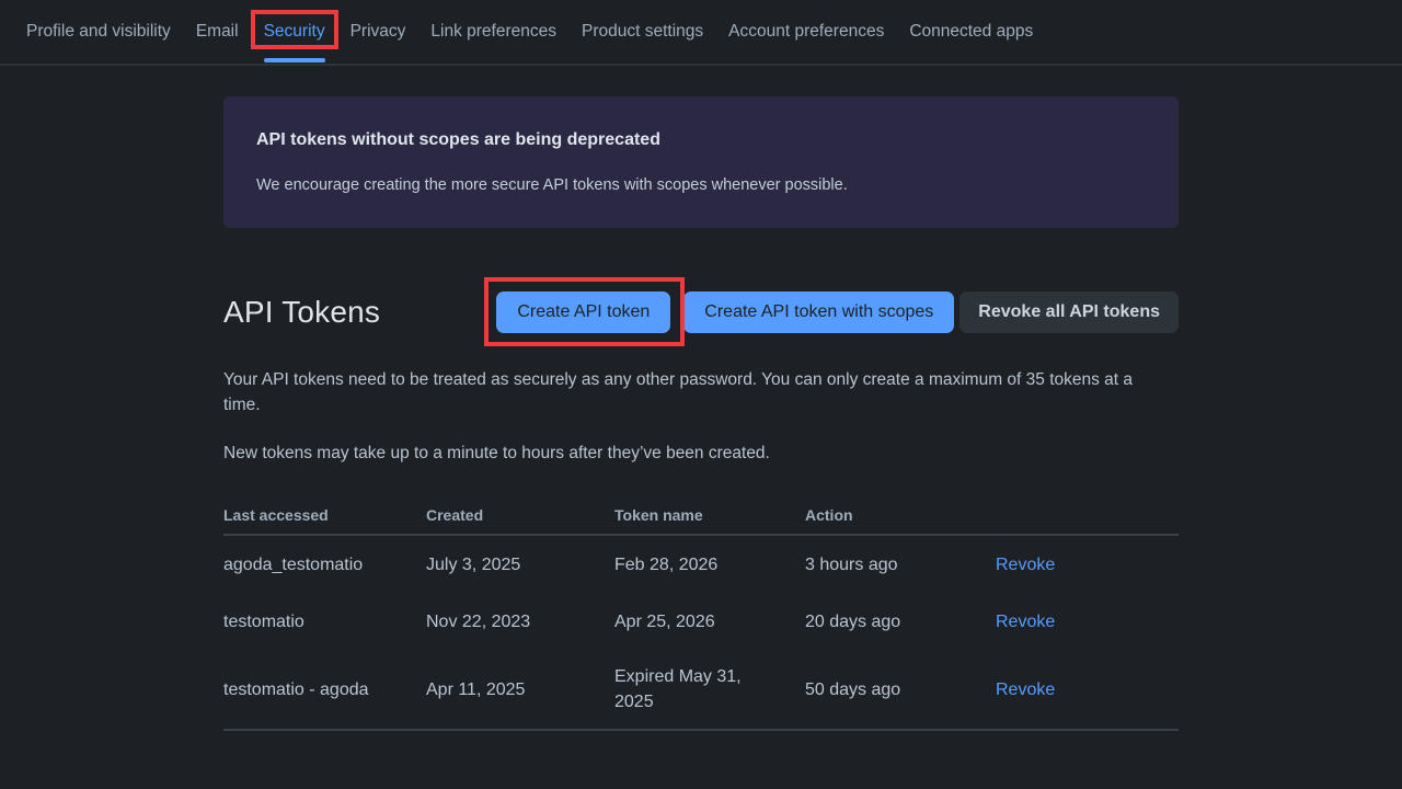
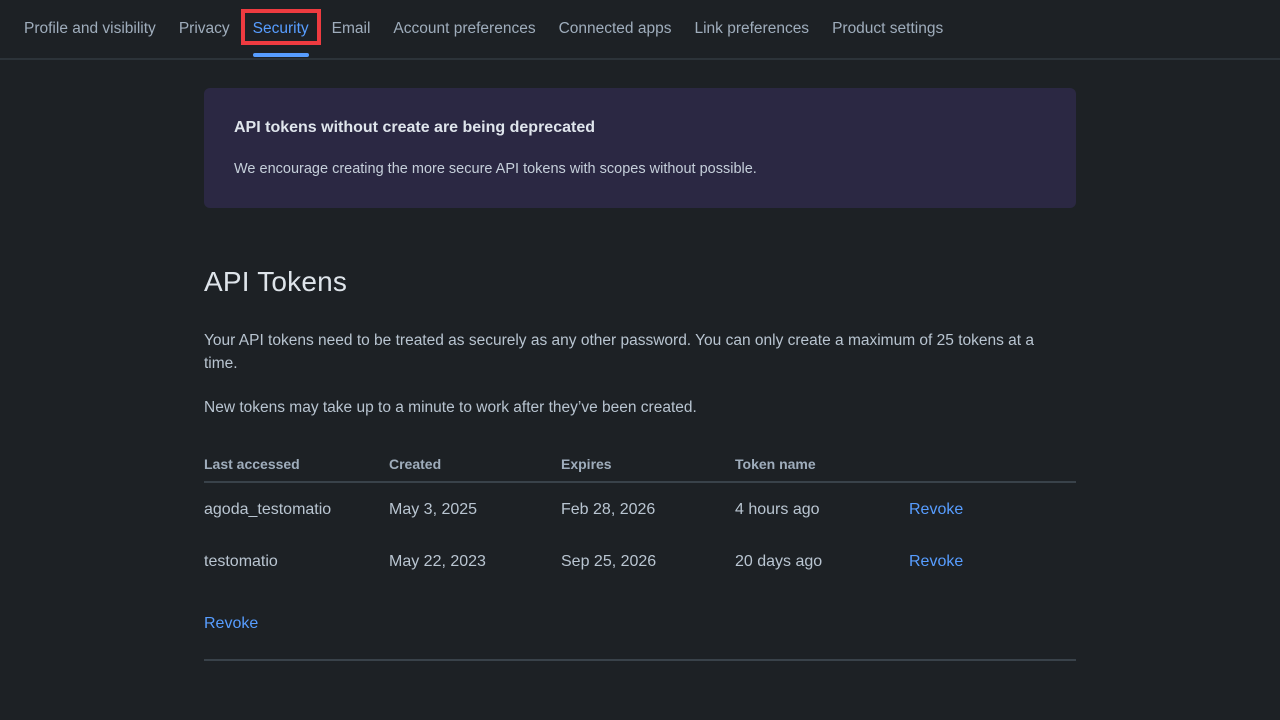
  Profile and visibility
- Email
+ Privacy
  Security
- Privacy
+ Email
- Link preferences
+ Account preferences
- Product settings
+ Connected apps
- Account preferences
+ Link preferences
- Connected apps
+ Product settings
- API tokens without scopes are being deprecated
+ API tokens without create are being deprecated
- We encourage creating the more secure API tokens with scopes whenever possible.
+ We encourage creating the more secure API tokens with scopes without possible.
  API Tokens
- Create API token
- Create API token with scopes
- Revoke all API tokens
- Your API tokens need to be treated as securely as any other password. You can only create a maximum of 35 tokens at a time.
+ Your API tokens need to be treated as securely as any other password. You can only create a maximum of 25 tokens at a time.
- New tokens may take up to a minute to hours after they’ve been created.
+ New tokens may take up to a minute to work after they’ve been created.
  Last accessed
  Created
+ Expires
  Token name
- Action
  agoda_testomatio
- July 3, 2025
+ May 3, 2025
  Feb 28, 2026
- 3 hours ago
+ 4 hours ago
  Revoke
  testomatio
- Nov 22, 2023
+ May 22, 2023
- Apr 25, 2026
+ Sep 25, 2026
  20 days ago
  Revoke
- testomatio - agoda
- Apr 11, 2025
- Expired May 31, 2025
- 50 days ago
  Revoke
